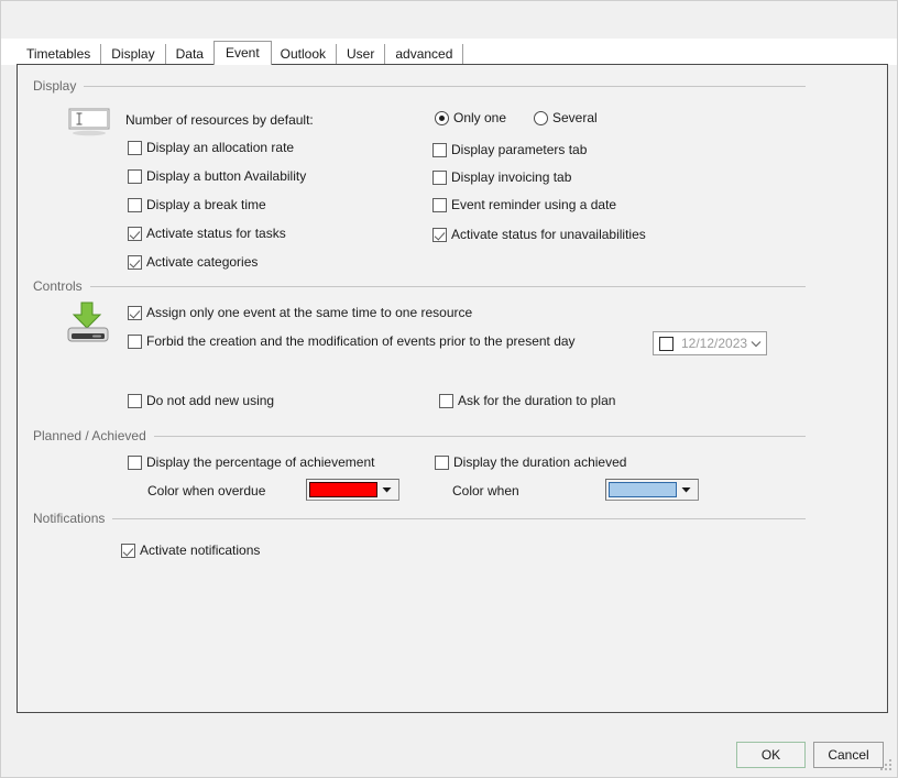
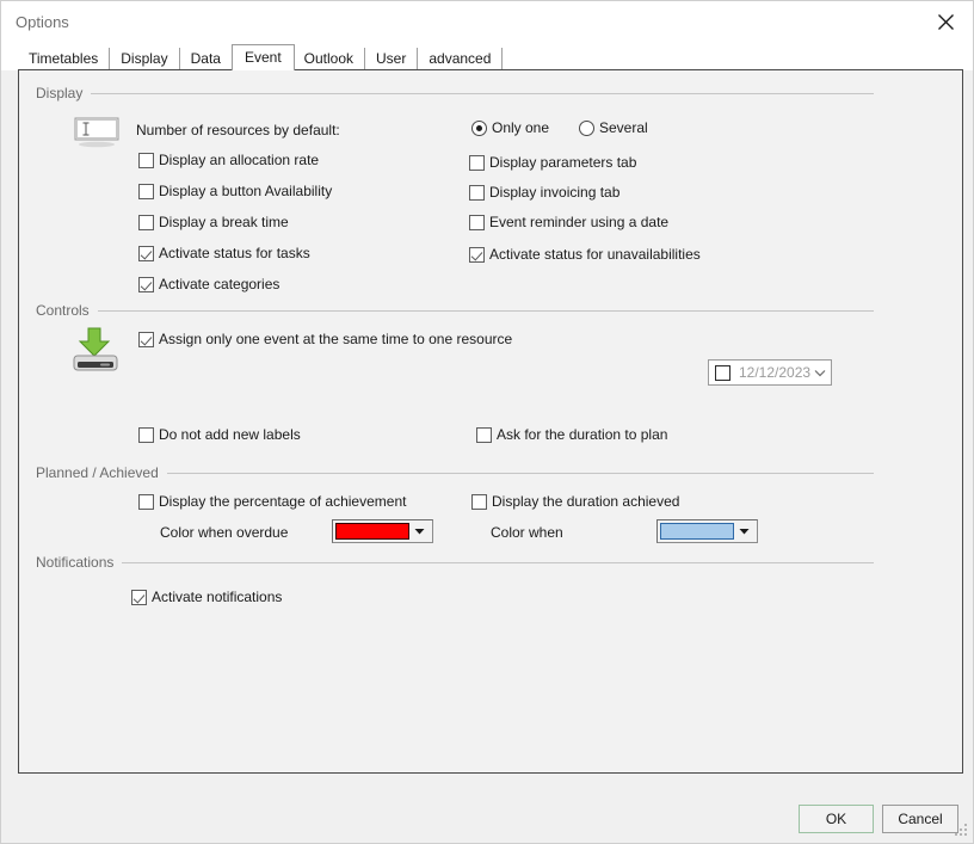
+ Options
  Timetables
  Display
  Data
  Event
  Outlook
  User
  advanced
  Display
  Number of resources by default:
  Only one
  Several
  Display an allocation rate
  Display a button Availability
  Display a break time
  Activate status for tasks
  Activate categories
  Display parameters tab
  Display invoicing tab
  Event reminder using a date
  Activate status for unavailabilities
  Controls
  Assign only one event at the same time to one resource
- Forbid the creation and the modification of events prior to the present day
- Do not add new using
+ Do not add new labels
  Ask for the duration to plan
  12/12/2023
  Planned / Achieved
  Display the percentage of achievement
  Display the duration achieved
  Color when overdue
  Color when
  Notifications
  Activate notifications
  OK
  Cancel
